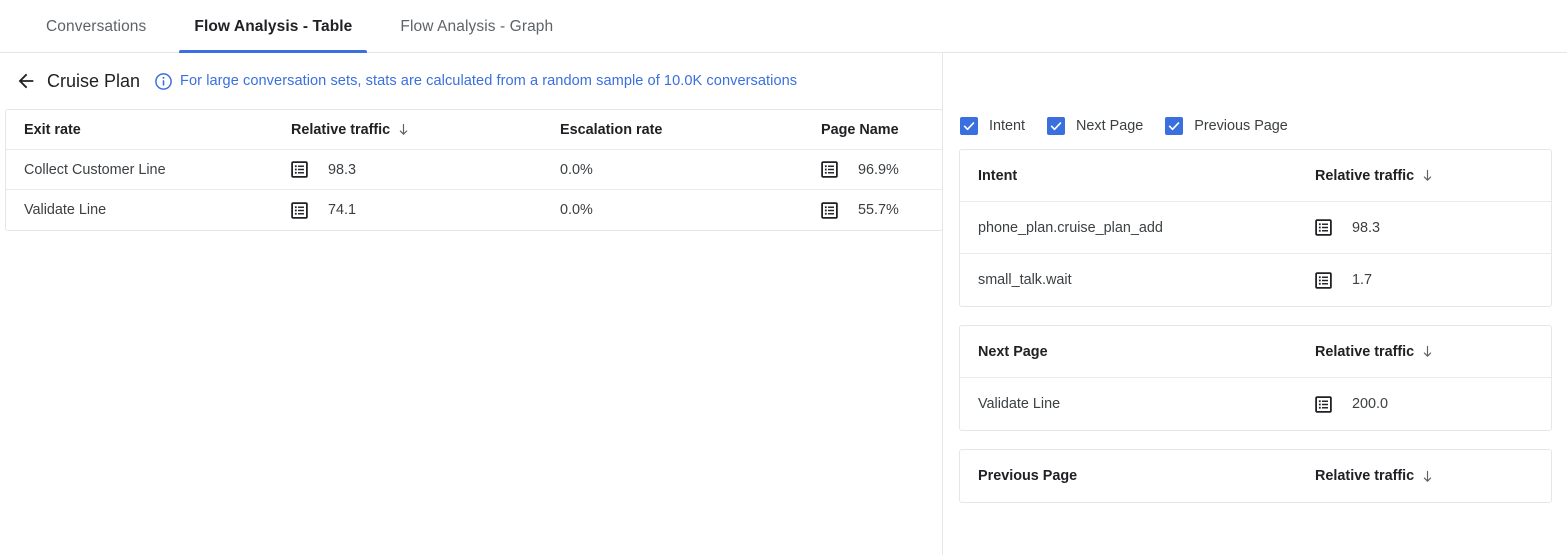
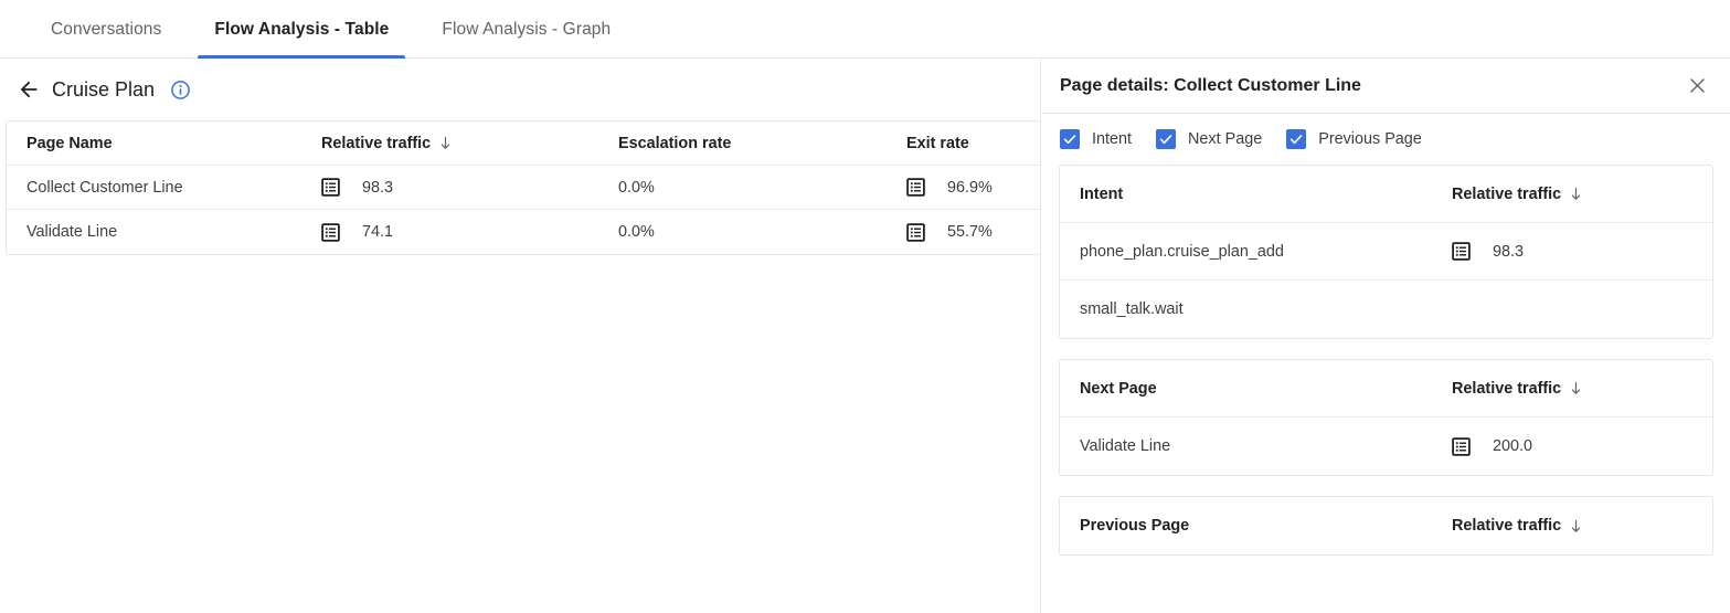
  Conversations
  Flow Analysis - Table
  Flow Analysis - Graph
  Cruise Plan
- For large conversation sets, stats are calculated from a random sample of 10.0K conversations
- Exit rate
+ Page Name
  Relative traffic
  Escalation rate
- Page Name
+ Exit rate
  Collect Customer Line
  98.3
  0.0%
  96.9%
  Validate Line
  74.1
  0.0%
  55.7%
+ Page details: Collect Customer Line
  Intent
  Next Page
  Previous Page
  Intent
  Relative traffic
  phone_plan.cruise_plan_add
  98.3
  small_talk.wait
- 1.7
  Next Page
  Relative traffic
  Validate Line
  200.0
  Previous Page
  Relative traffic
